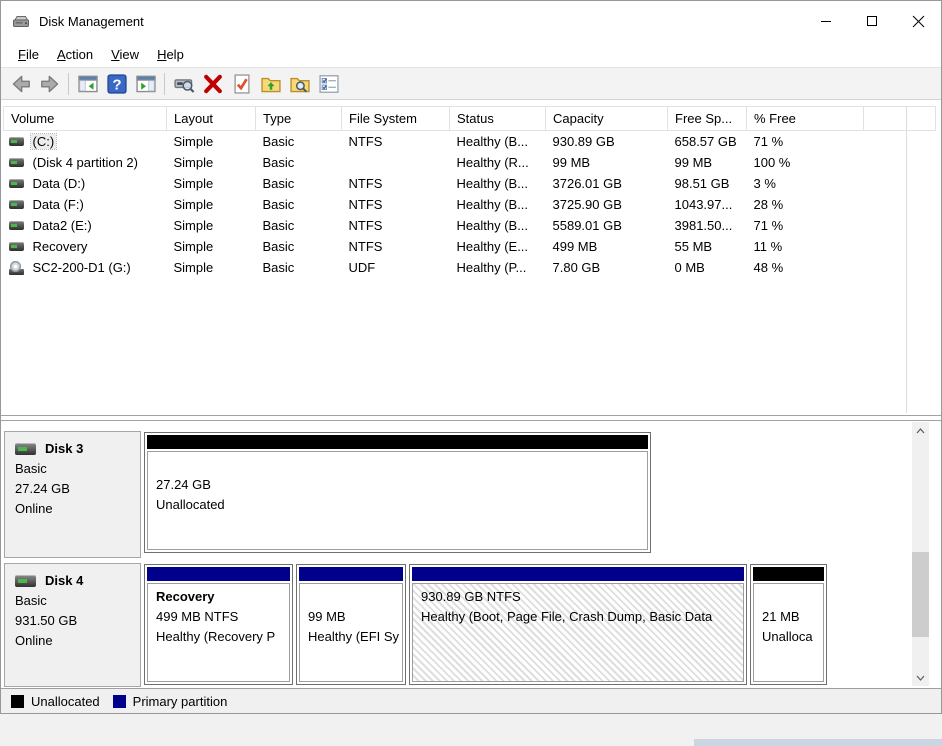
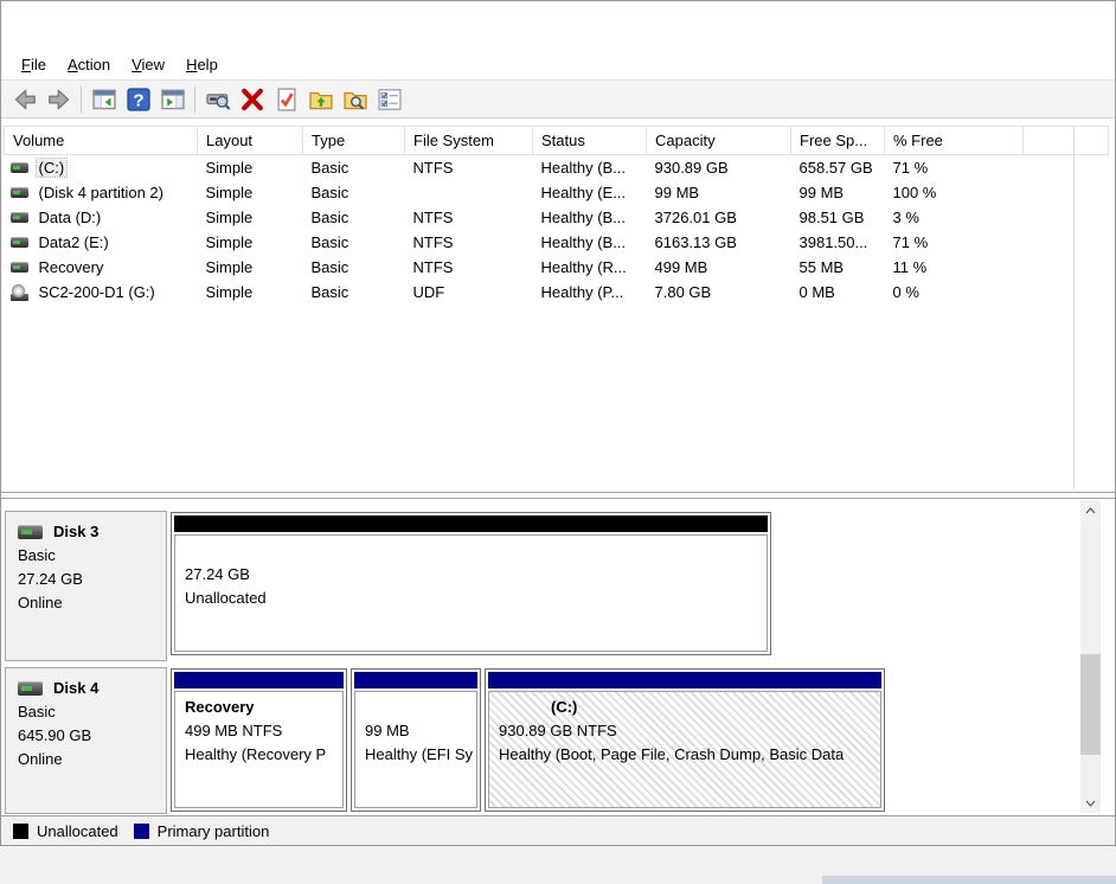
- Disk Management
  File
  Action
  View
  Help
  ?
  Volume	Layout	Type	File System	Status	Capacity	Free Sp...	% Free
  (C:)	Simple	Basic	NTFS	Healthy (B...	930.89 GB	658.57 GB	71 %
- (Disk 4 partition 2)	Simple	Basic		Healthy (R...	99 MB	99 MB	100 %
+ (Disk 4 partition 2)	Simple	Basic		Healthy (E...	99 MB	99 MB	100 %
  Data (D:)	Simple	Basic	NTFS	Healthy (B...	3726.01 GB	98.51 GB	3 %
- Data (F:)	Simple	Basic	NTFS	Healthy (B...	3725.90 GB	1043.97...	28 %
- Data2 (E:)	Simple	Basic	NTFS	Healthy (B...	5589.01 GB	3981.50...	71 %
+ Data2 (E:)	Simple	Basic	NTFS	Healthy (B...	6163.13 GB	3981.50...	71 %
- Recovery	Simple	Basic	NTFS	Healthy (E...	499 MB	55 MB	11 %
+ Recovery	Simple	Basic	NTFS	Healthy (R...	499 MB	55 MB	11 %
- SC2-200-D1 (G:)	Simple	Basic	UDF	Healthy (P...	7.80 GB	0 MB	48 %
+ SC2-200-D1 (G:)	Simple	Basic	UDF	Healthy (P...	7.80 GB	0 MB	0 %
  Disk 3
  Basic
  27.24 GB
  Online
  27.24 GB
  Unallocated
  Disk 4
  Basic
- 931.50 GB
+ 645.90 GB
  Online
  Recovery
  499 MB NTFS
  Healthy (Recovery P
  99 MB
  Healthy (EFI Sy
+ (C:)
  930.89 GB NTFS
  Healthy (Boot, Page File, Crash Dump, Basic Data
- 21 MB
- Unalloca
  Unallocated
  Primary partition
